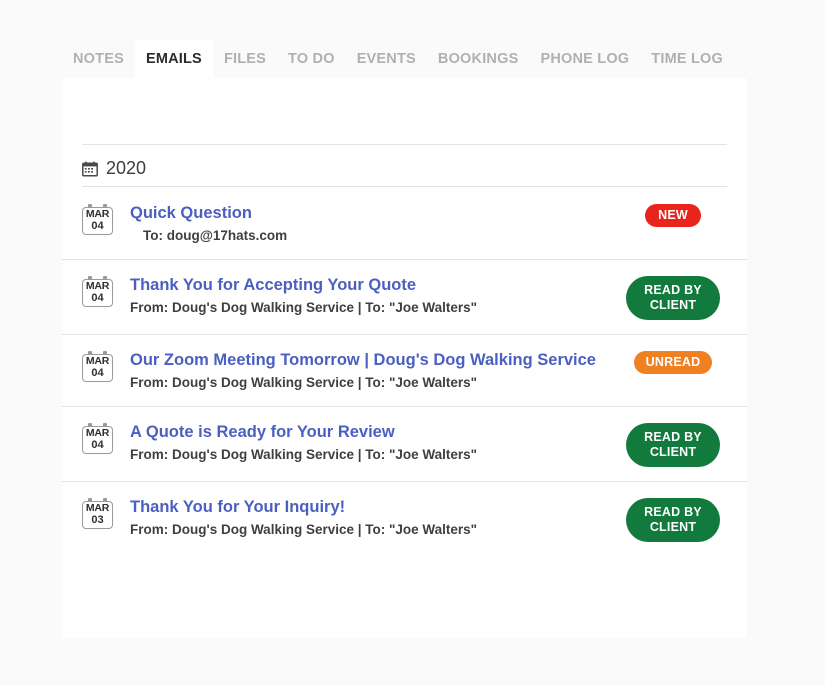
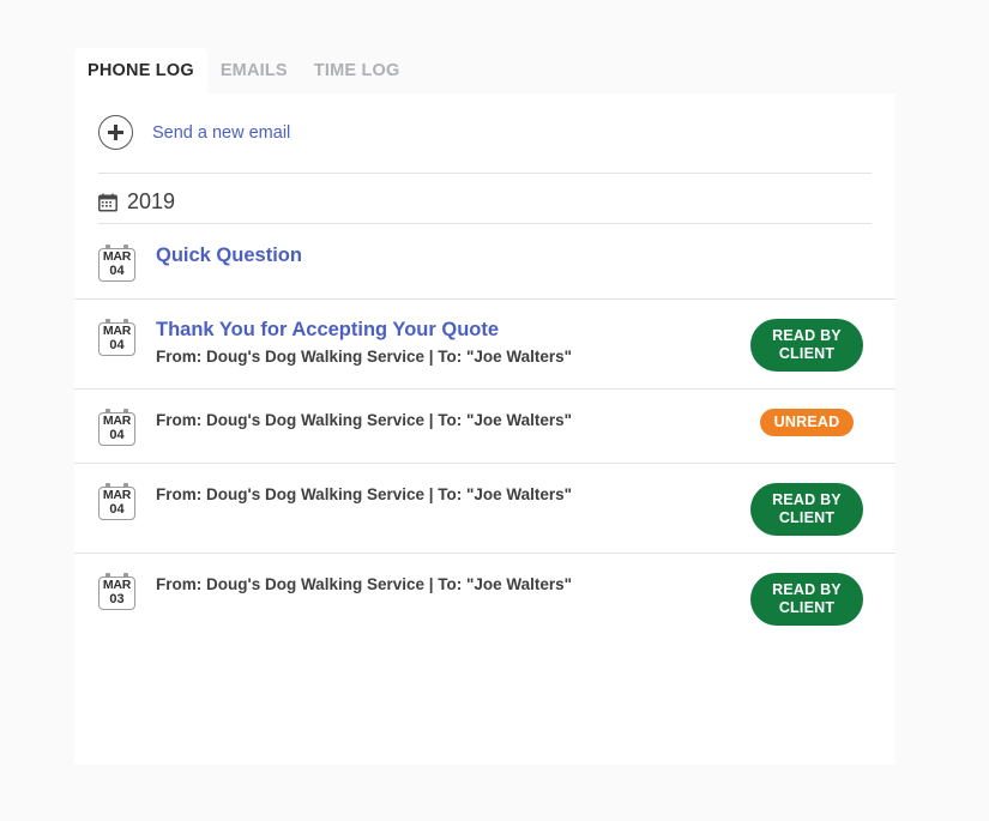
- NOTES
- EMAILS
+ PHONE LOG
- FILES
- TO DO
- EVENTS
- BOOKINGS
- PHONE LOG
+ EMAILS
  TIME LOG
+ Send a new email
- 2020
+ 2019
  MAR
  04
  Quick Question
- To: doug@17hats.com
- NEW
  MAR
  04
  Thank You for Accepting Your Quote
  From: Doug's Dog Walking Service | To: "Joe Walters"
  READ BY
  CLIENT
  MAR
  04
- Our Zoom Meeting Tomorrow | Doug's Dog Walking Service
  From: Doug's Dog Walking Service | To: "Joe Walters"
  UNREAD
  MAR
  04
- A Quote is Ready for Your Review
  From: Doug's Dog Walking Service | To: "Joe Walters"
  READ BY
  CLIENT
  MAR
  03
- Thank You for Your Inquiry!
  From: Doug's Dog Walking Service | To: "Joe Walters"
  READ BY
  CLIENT
